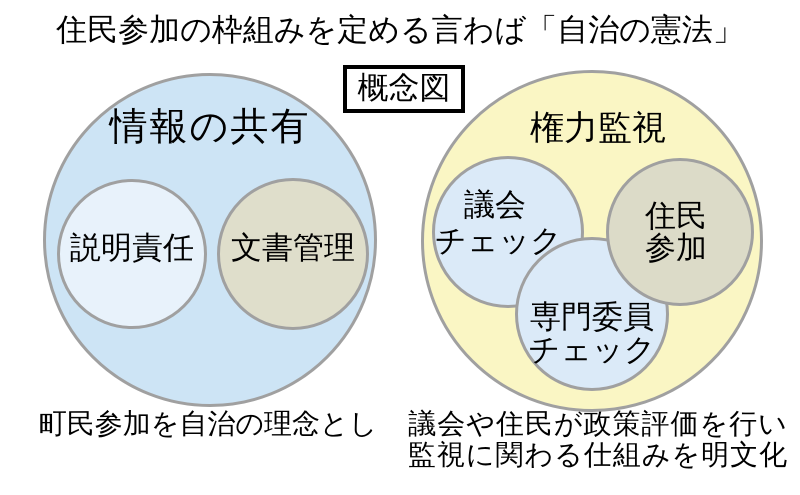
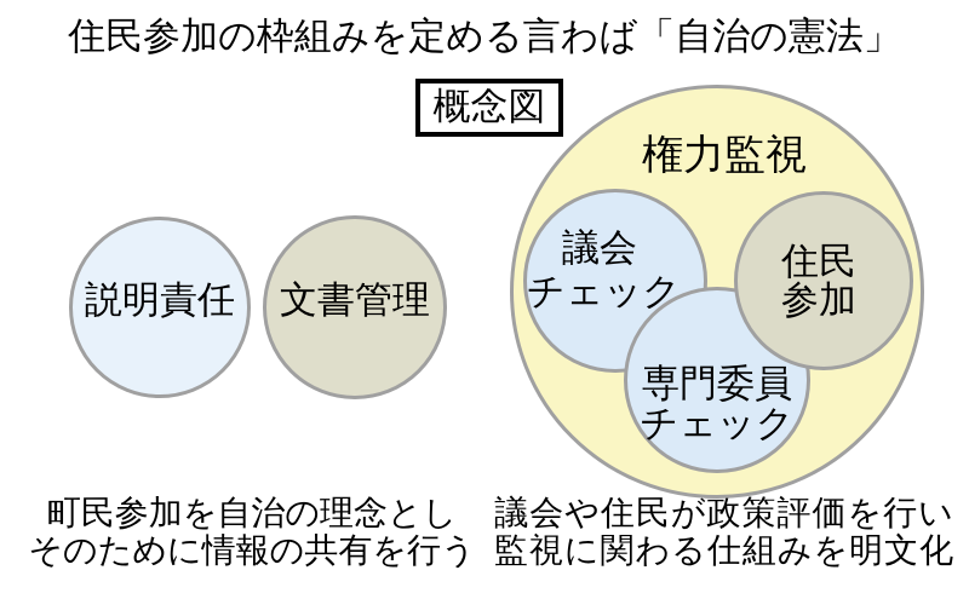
  住民参加の枠組みを定める言わば「自治の憲法」
  概念図
- 情報の共有
  説明責任
  文書管理
  権力監視
  議会
  チェック
  専門委員
  チェック
  住民
  参加
  町民参加を自治の理念とし
+ そのために情報の共有を行う
  議会や住民が政策評価を行い
  監視に関わる仕組みを明文化
